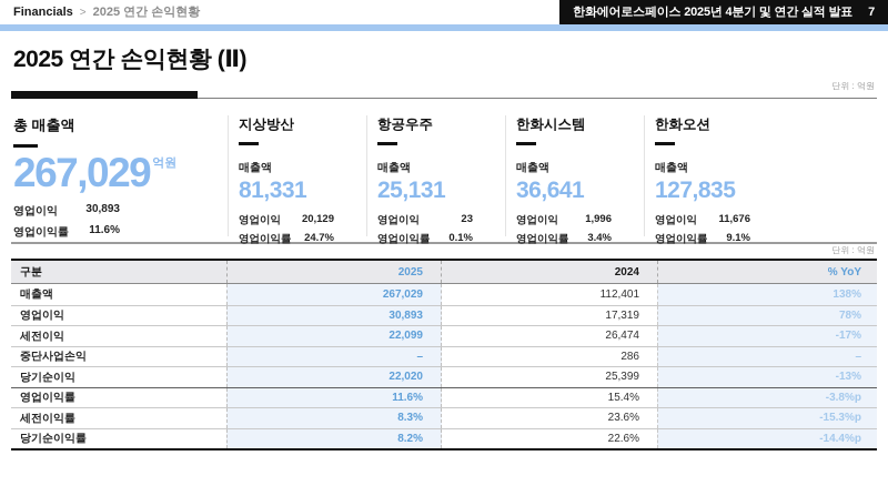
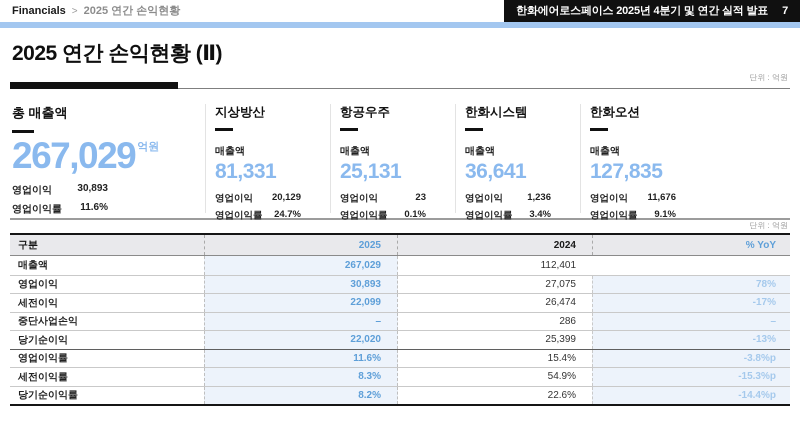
  Financials
  >
  2025 연간 손익현황
  한화에어로스페이스 2025년 4분기 및 연간 실적 발표
  7
  2025 연간 손익현황 (Ⅱ)
  단위 : 억원
  총 매출액
  267,029 억원
  영업이익
  30,893
  영업이익률
  11.6%
  지상방산
  매출액
  81,331
  영업이익
  20,129
  영업이익률
  24.7%
  항공우주
  매출액
  25,131
  영업이익
  23
  영업이익률
  0.1%
  한화시스템
  매출액
  36,641
  영업이익
- 1,996
+ 1,236
  영업이익률
  3.4%
  한화오션
  매출액
  127,835
  영업이익
  11,676
  영업이익률
  9.1%
  단위 : 억원
  구분
  2025
  2024
  % YoY
  매출액
  267,029
  112,401
- 138%
  영업이익
  30,893
- 17,319
+ 27,075
  78%
  세전이익
  22,099
  26,474
  -17%
  중단사업손익
  –
  286
  –
  당기순이익
  22,020
  25,399
  -13%
  영업이익률
  11.6%
  15.4%
  -3.8%p
  세전이익률
  8.3%
- 23.6%
+ 54.9%
  -15.3%p
  당기순이익률
  8.2%
  22.6%
  -14.4%p
